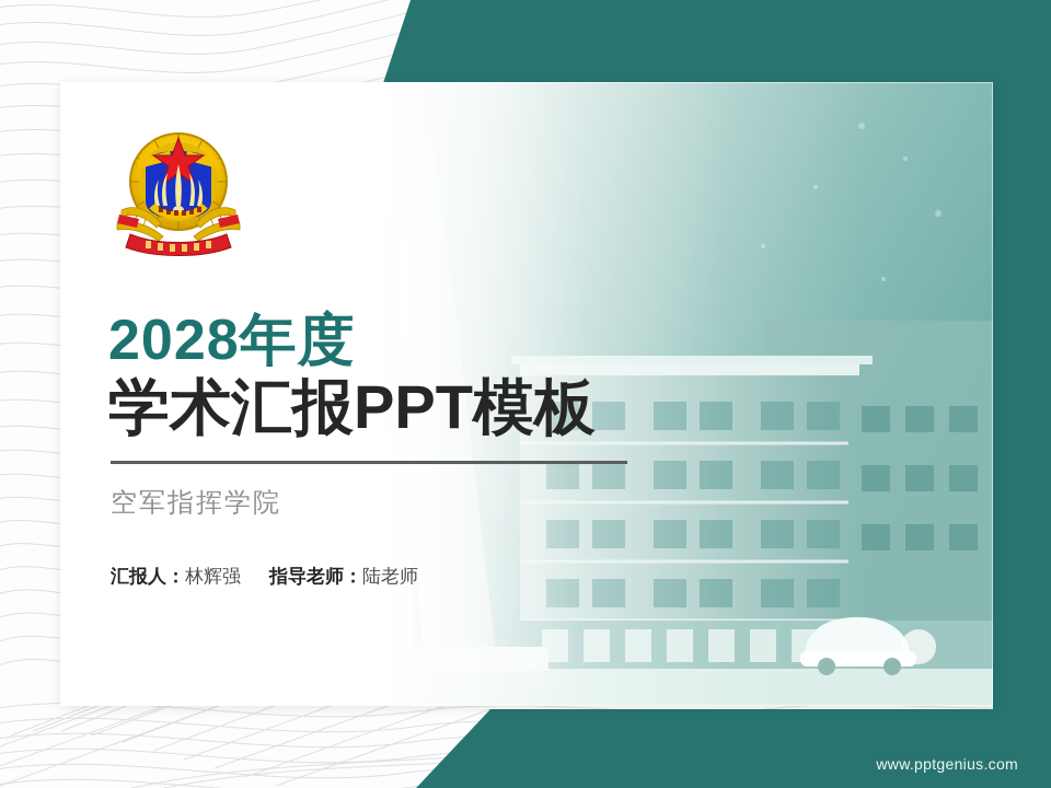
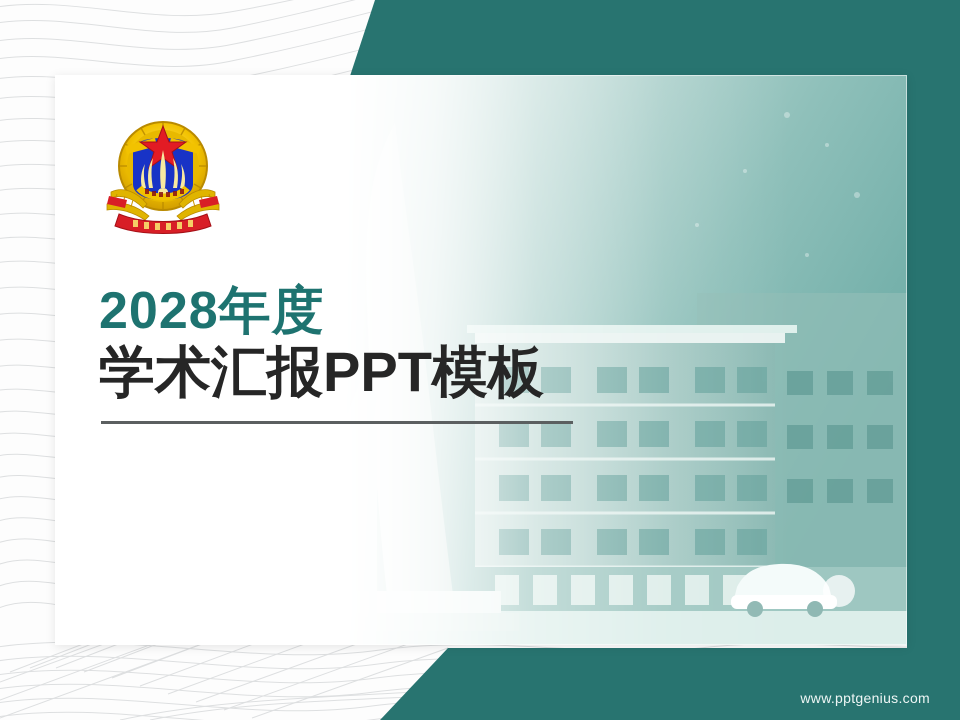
  2028年度
  学术汇报PPT模板
- 空军指挥学院
- 汇报人：林辉强 指导老师：陆老师
  www.pptgenius.com
